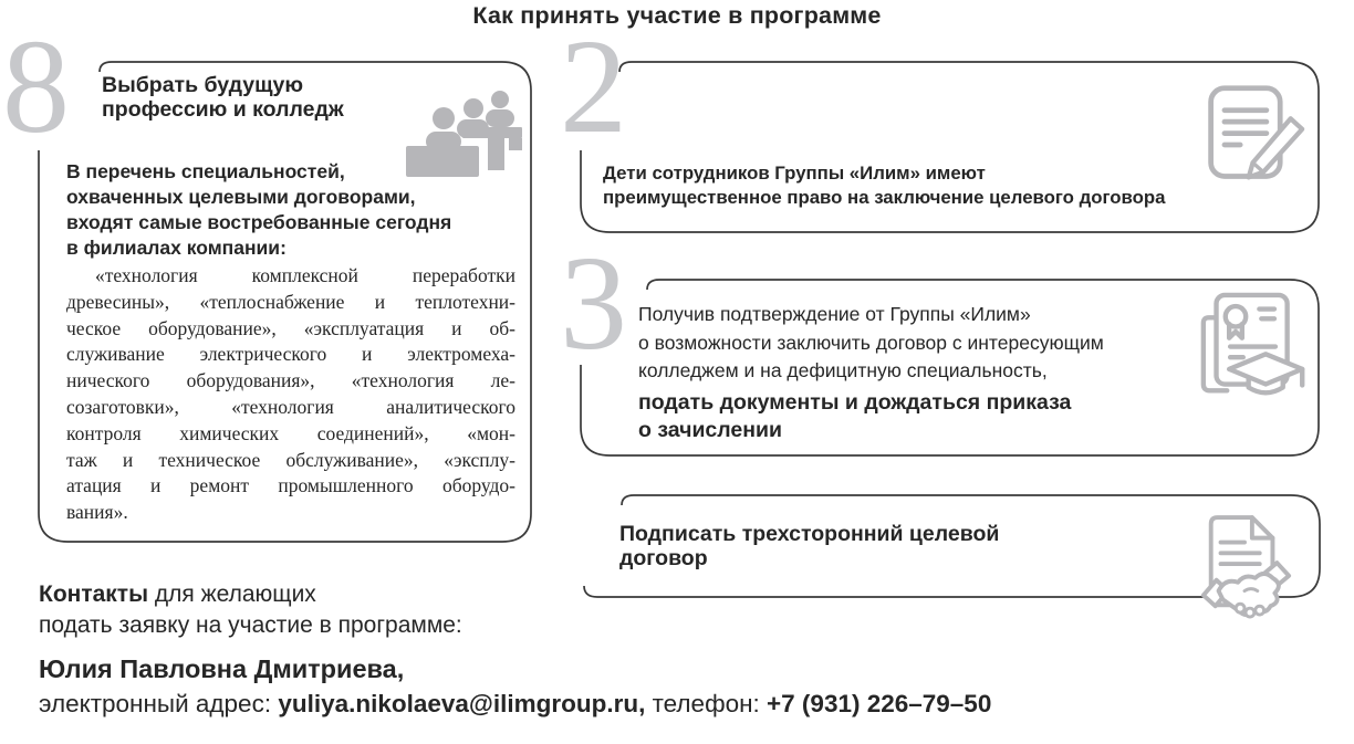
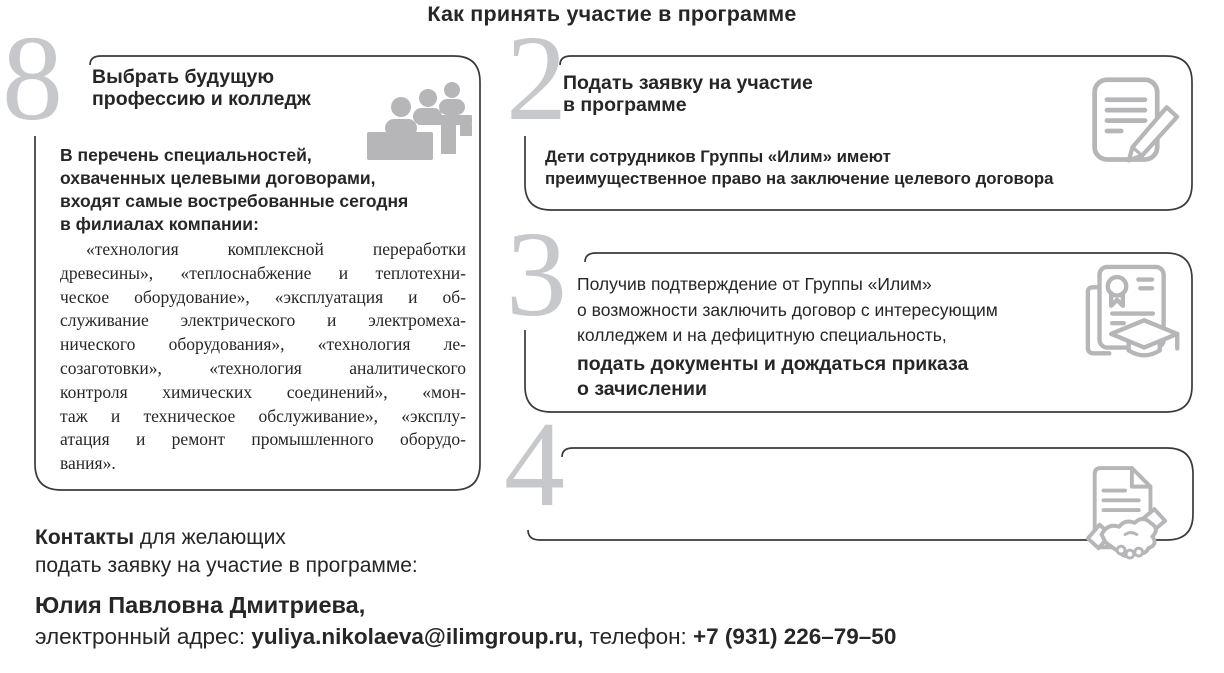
  Как принять участие в программе
  8
  2
  3
+ 4
  Выбрать будущую
  профессию и колледж
  В перечень специальностей,
  охваченных целевыми договорами,
  входят самые востребованные сегодня
  в филиалах компании:
  «технология комплексной переработки
  древесины», «теплоснабжение и теплотехни-
  ческое оборудование», «эксплуатация и об-
  служивание электрического и электромеха-
  нического оборудования», «технология ле-
  созаготовки», «технология аналитического
  контроля химических соединений», «мон-
  таж и техническое обслуживание», «эксплу-
  атация и ремонт промышленного оборудо-
  вания».
+ Подать заявку на участие
+ в программе
  Дети сотрудников Группы «Илим» имеют
  преимущественное право на заключение целевого договора
  Получив подтверждение от Группы «Илим»
  о возможности заключить договор с интересующим
  колледжем и на дефицитную специальность,
  подать документы и дождаться приказа
  о зачислении
- Подписать трехсторонний целевой
- договор
  Контакты для желающих
  подать заявку на участие в программе:
  Юлия Павловна Дмитриева,
  электронный адрес: yuliya.nikolaeva@ilimgroup.ru, телефон: +7 (931) 226–79–50
